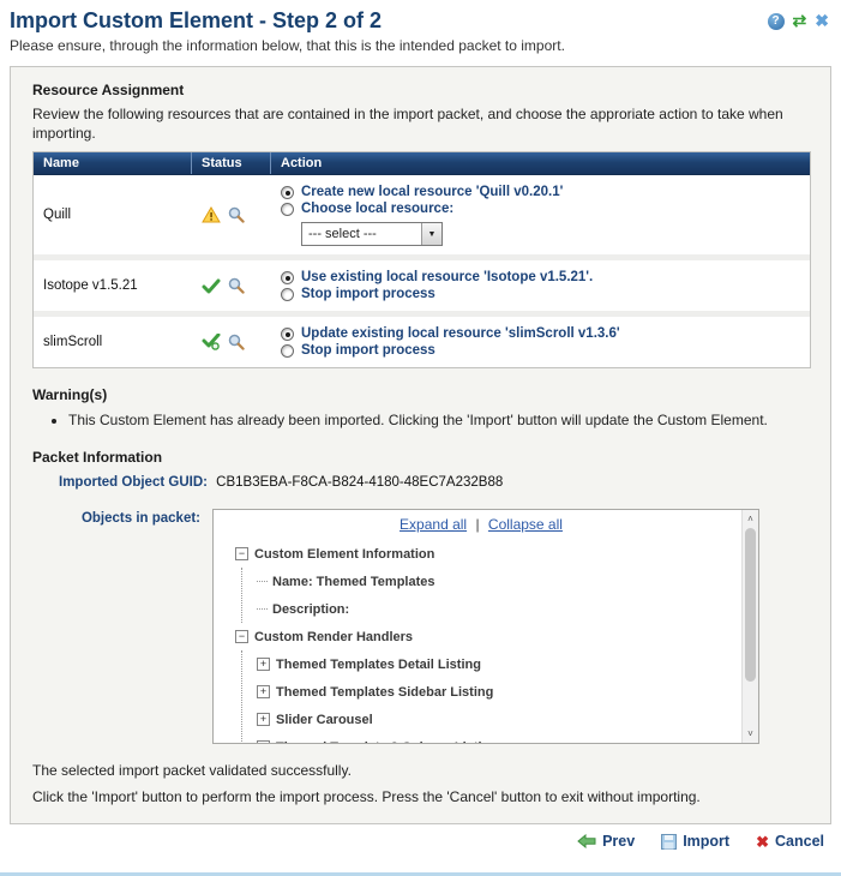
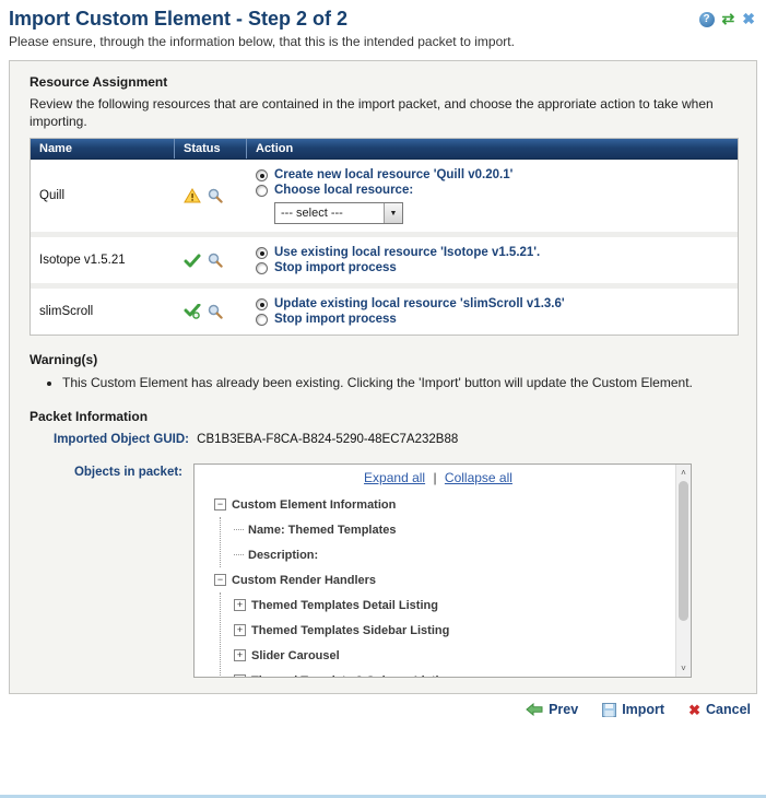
  Import Custom Element - Step 2 of 2
  ?
  ⇄
  ✖
  Please ensure, through the information below, that this is the intended packet to import.
  Resource Assignment
  Review the following resources that are contained in the import packet, and choose the approriate action to take when importing.
  Name
  Status
  Action
  Quill
  Create new local resource 'Quill v0.20.1'
  Choose local resource:
  --- select ---
  Isotope v1.5.21
  Use existing local resource 'Isotope v1.5.21'.
  Stop import process
  slimScroll
  Update existing local resource 'slimScroll v1.3.6'
  Stop import process
  Warning(s)
- This Custom Element has already been imported. Clicking the 'Import' button will update the Custom Element.
+ This Custom Element has already been existing. Clicking the 'Import' button will update the Custom Element.
  Packet Information
- Imported Object GUID: CB1B3EBA-F8CA-B824-4180-48EC7A232B88
+ Imported Object GUID: CB1B3EBA-F8CA-B824-5290-48EC7A232B88
  Objects in packet:
  Expand all | Collapse all
  −
  Custom Element Information
  Name: Themed Templates
  Description:
  −
  Custom Render Handlers
  +
  Themed Templates Detail Listing
  +
  Themed Templates Sidebar Listing
  +
  Slider Carousel
  ˄
  ˅
- The selected import packet validated successfully.
- Click the 'Import' button to perform the import process. Press the 'Cancel' button to exit without importing.
  Prev
  Import
  ✖
  Cancel
